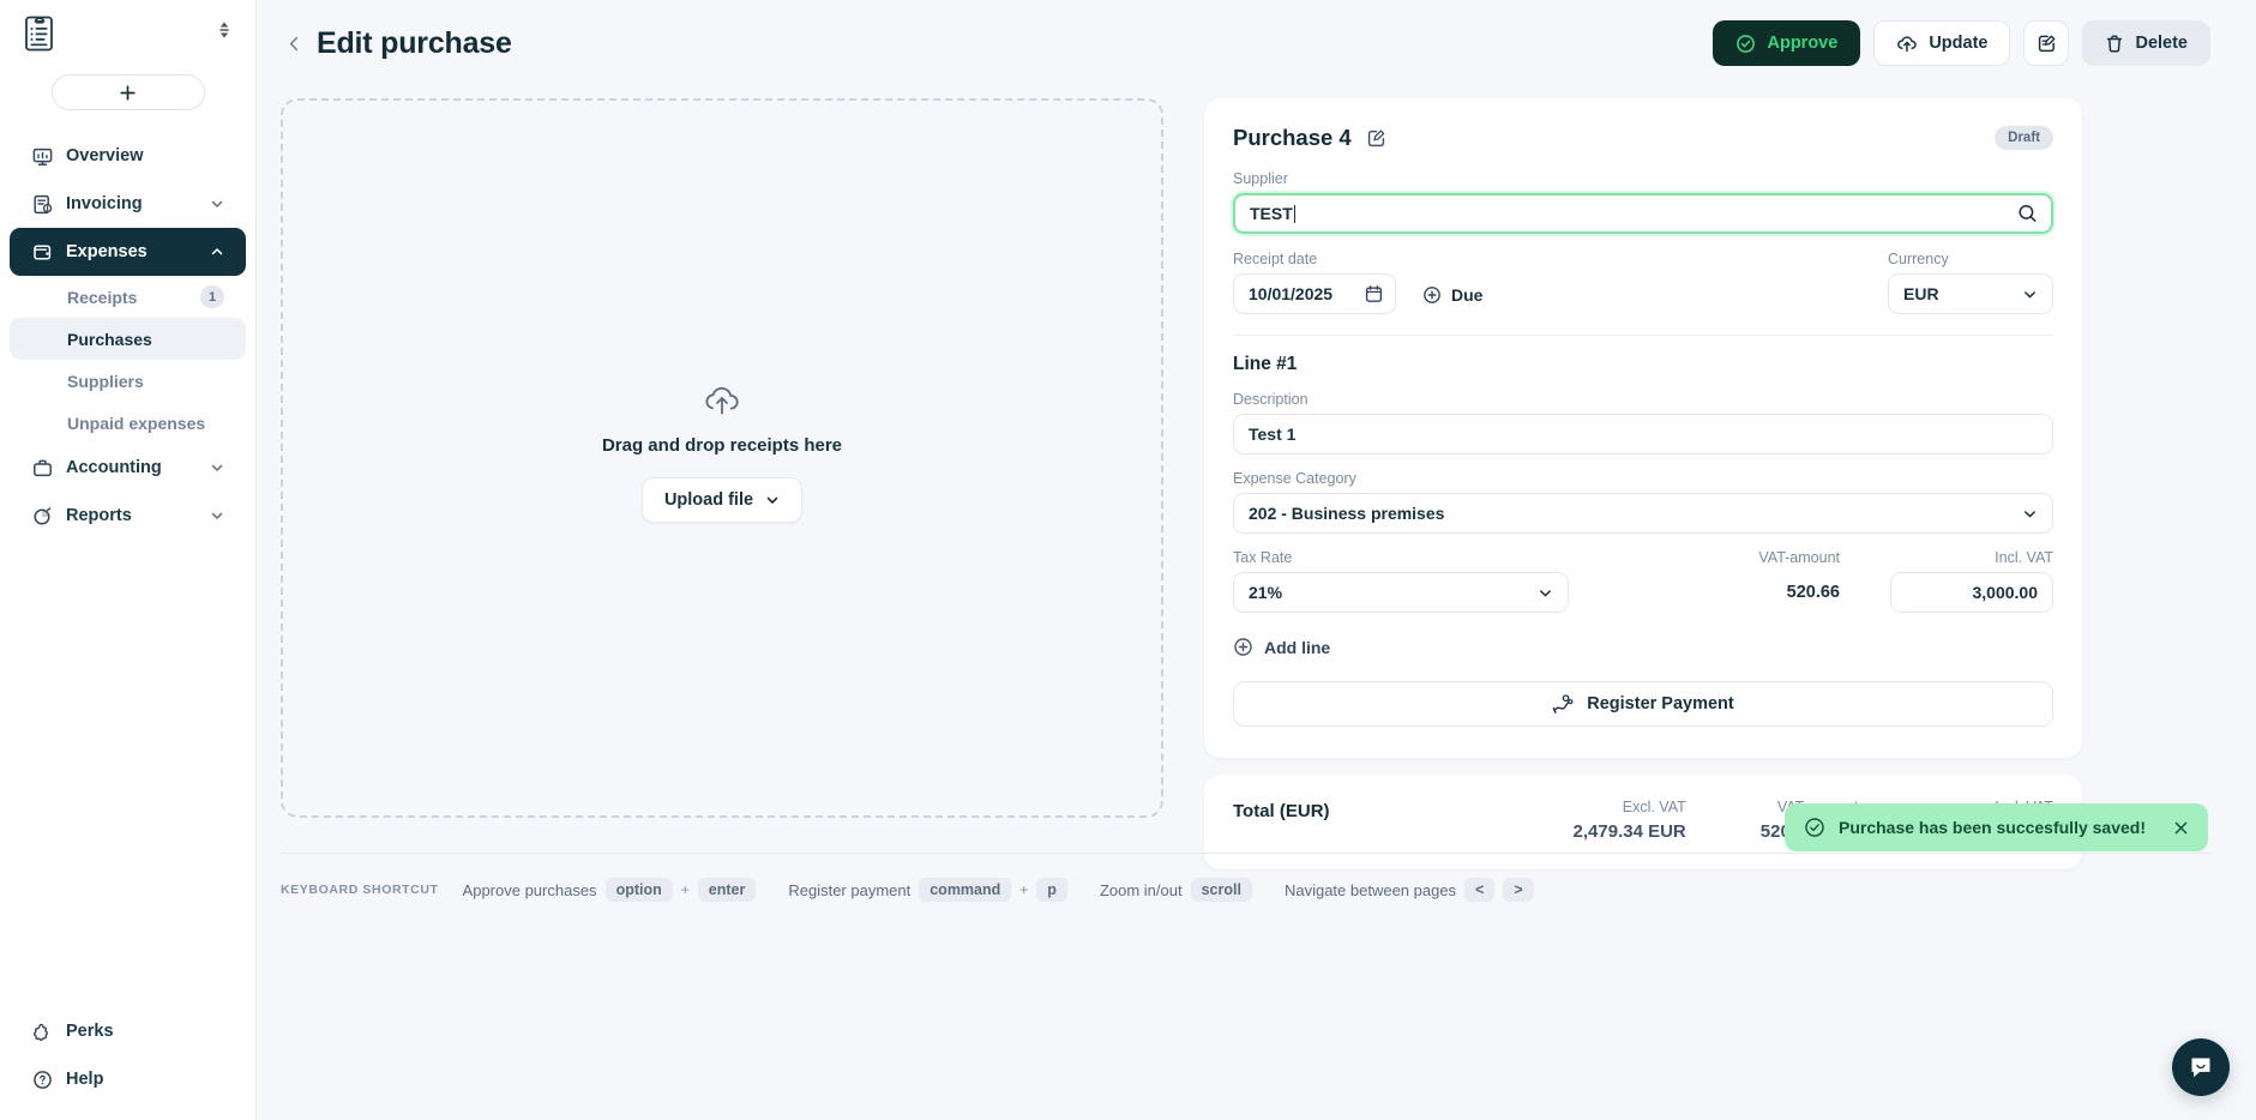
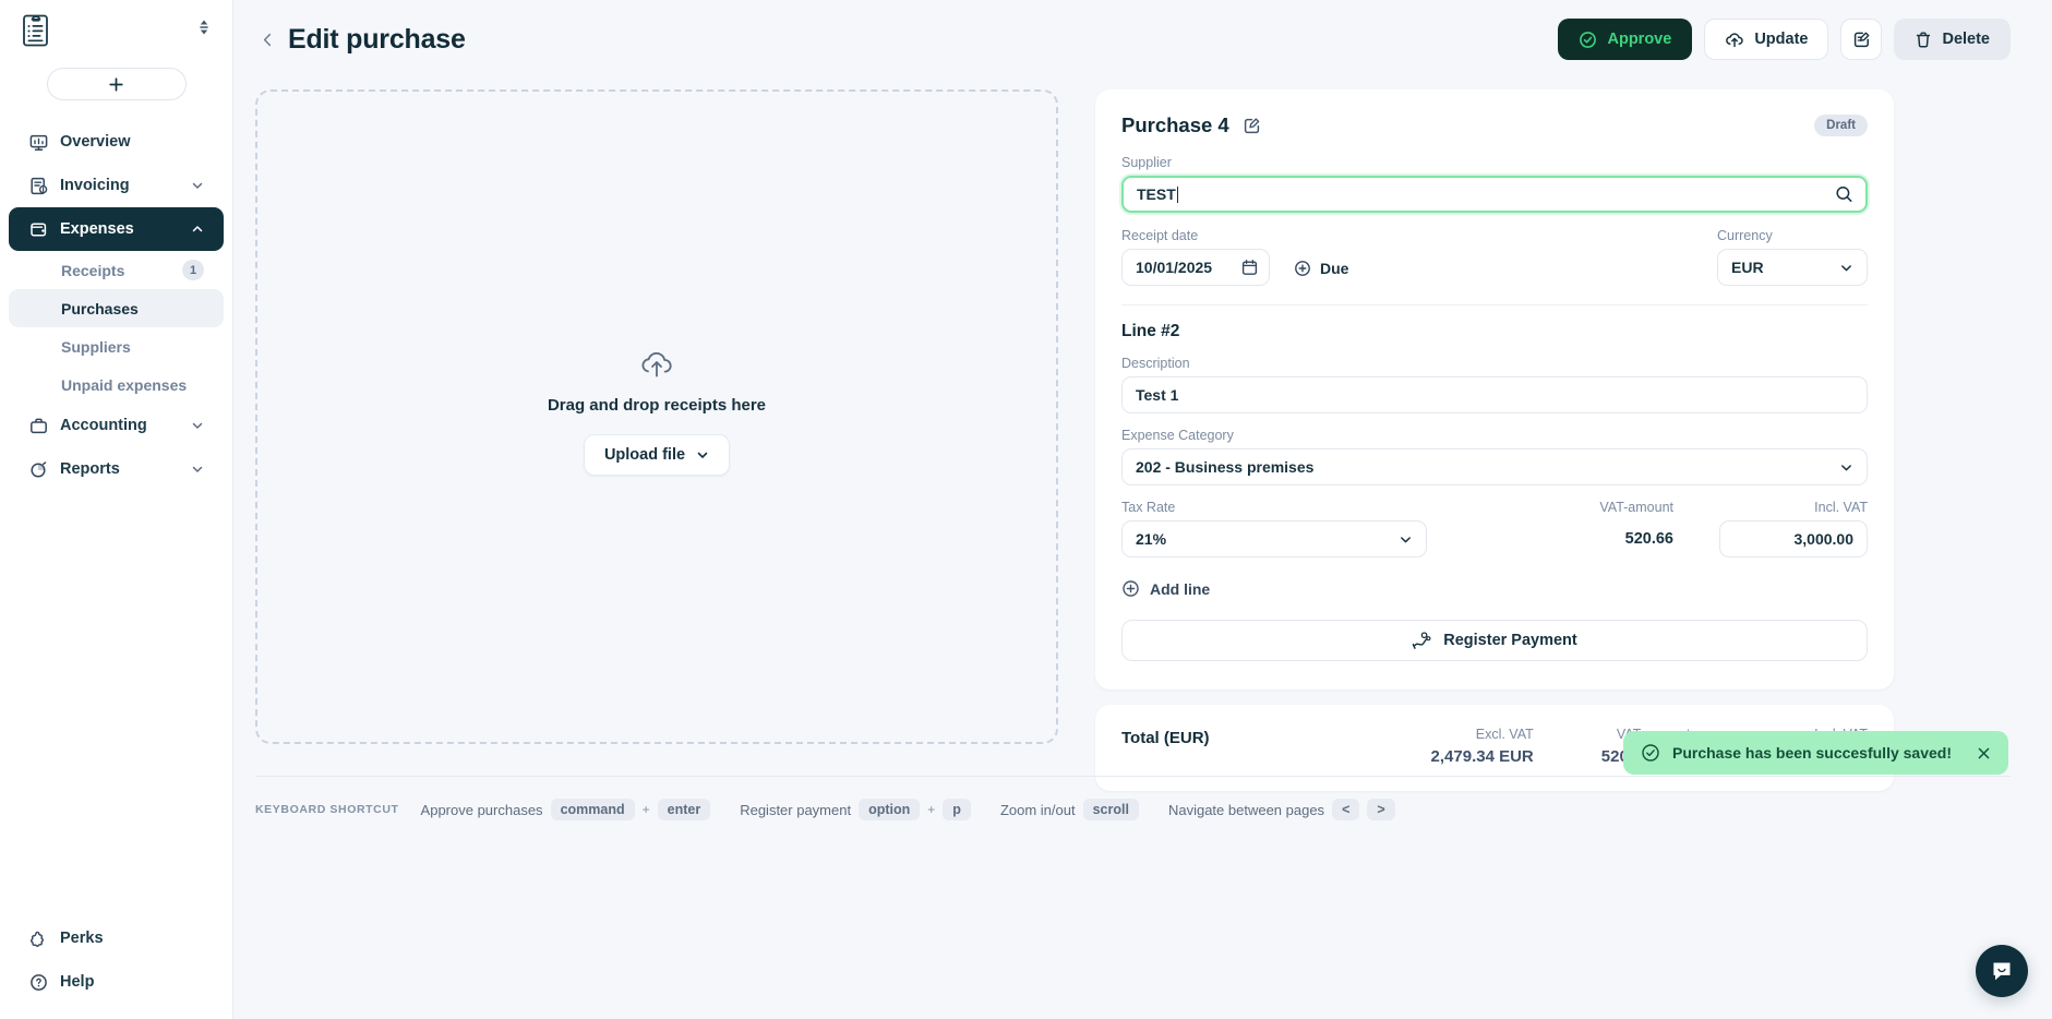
  Overview
  Invoicing
  Expenses
  Receipts
  1
  Purchases
  Suppliers
  Unpaid expenses
  Accounting
  Reports
  Perks
  Help
  Edit purchase
  Approve
  Update
  Delete
  Drag and drop receipts here
  Upload file
  Purchase 4
  Draft
  Supplier
  TEST
  Receipt date
  10/01/2025
  Due
  Currency
  EUR
- Line #1
+ Line #2
  Description
  Test 1
  Expense Category
  202 - Business premises
  Tax Rate
  21%
  VAT-amount
  520.66
  Incl. VAT
  3,000.00
  Add line
  Register Payment
  Total (EUR)
  Excl. VAT
  2,479.34 EUR
  KEYBOARD SHORTCUT
  Approve purchases
- option
+ command
  +
  enter
  Register payment
- command
+ option
  +
  p
  Zoom in/out
  scroll
  Navigate between pages
  <
  >
  Purchase has been succesfully saved!
